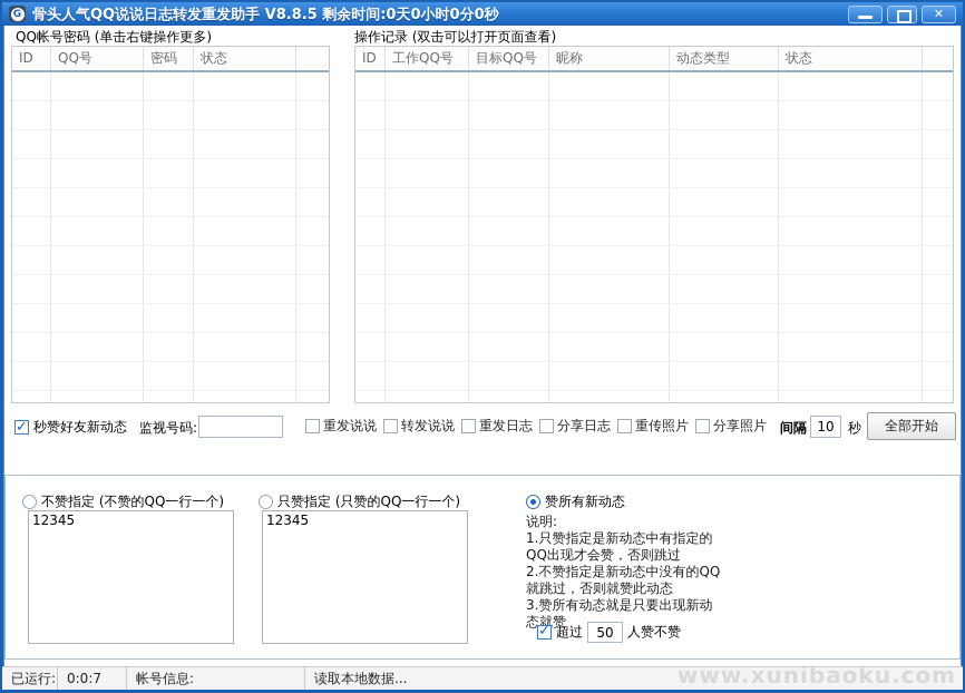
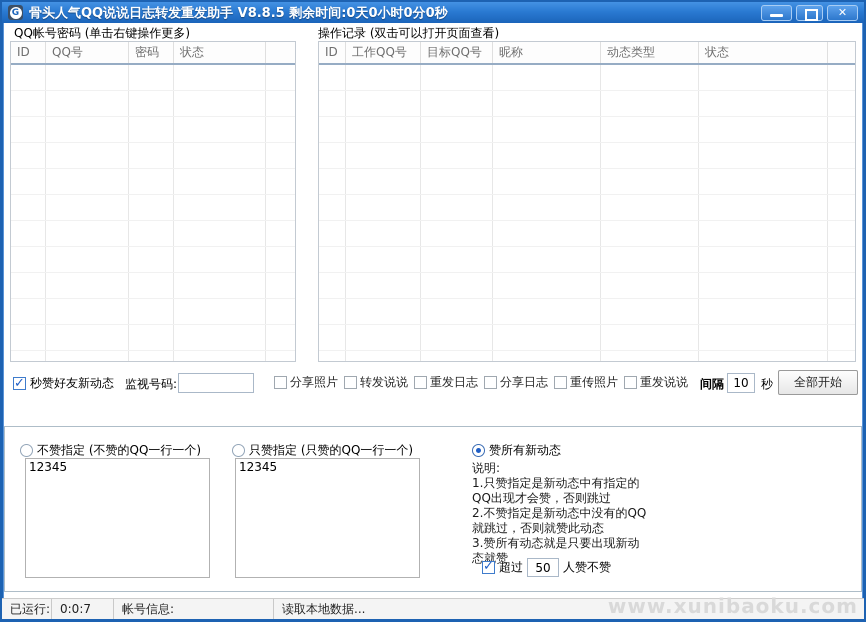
  G
  骨头人气QQ说说日志转发重发助手 V8.8.5 剩余时间:0天0小时0分0秒
  QQ帐号密码 (单击右键操作更多)
  操作记录 (双击可以打开页面查看)
  ID
  QQ号
  密码
  状态
  ID
  工作QQ号
  目标QQ号
  昵称
  动态类型
  状态
  秒赞好友新动态
  监视号码:
- 重发说说
+ 分享照片
  转发说说
  重发日志
  分享日志
  重传照片
- 分享照片
+ 重发说说
  间隔
  10
  秒
  全部开始
  不赞指定 (不赞的QQ一行一个)
  只赞指定 (只赞的QQ一行一个)
  赞所有新动态
  12345
  12345
  说明:
  1.只赞指定是新动态中有指定的
  QQ出现才会赞，否则跳过
  2.不赞指定是新动态中没有的QQ
  就跳过，否则就赞此动态
  3.赞所有动态就是只要出现新动
  态就赞
  超过
  50
  人赞不赞
  已运行:
  0:0:7
  帐号信息:
  读取本地数据...
  www.xunibaoku.com
